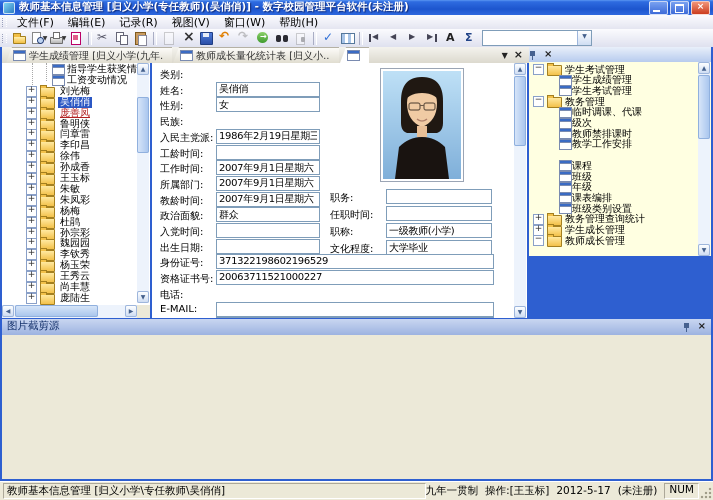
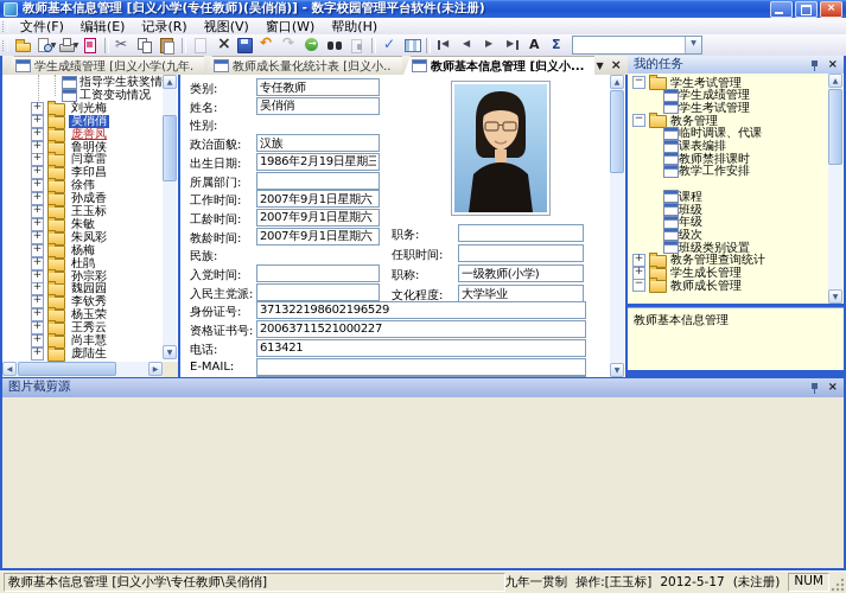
  教师基本信息管理 [归义小学(专任教师)(吴俏俏)] - 数字校园管理平台软件(未注册)
  文件(F)
  编辑(E)
  记录(R)
  视图(V)
  窗口(W)
  帮助(H)
  学生成绩管理 [归义小学(九年.
  教师成长量化统计表 [归义小..
+ 教师基本信息管理 [归义小...
  指导学生获奖情
  工资变动情况
  刘光梅
  吴俏俏
  庞善凤
  鲁明侠
  闫章雷
  李印昌
  徐伟
  孙成香
  王玉标
  朱敏
  朱凤彩
  杨梅
  杜鹃
  孙宗彩
  魏园园
  李钦秀
  杨玉荣
  王秀云
  尚丰慧
  庞陆生
  类别:
+ 专任教师
  姓名:
  吴俏俏
  性别:
- 女
- 民族:
+ 政治面貌:
+ 汉族
- 入民主党派:
+ 出生日期:
  1986年2月19日星期三
- 工龄时间:
+ 所属部门:
  工作时间:
  2007年9月1日星期六
- 所属部门:
+ 工龄时间:
  2007年9月1日星期六
  教龄时间:
  2007年9月1日星期六
- 政治面貌:
+ 民族:
- 群众
  入党时间:
- 出生日期:
+ 入民主党派:
  身份证号:
  371322198602196529
  资格证书号:
  20063711521000227
  电话:
+ 613421
  E-MAIL:
  职务:
  任职时间:
  职称:
  一级教师(小学)
  文化程度:
  大学毕业
+ 我的任务
  学生考试管理
  学生成绩管理
  学生考试管理
  教务管理
  临时调课、代课
- 级次
+ 课表编排
  教师禁排课时
  教学工作安排
  课程
  班级
  年级
- 课表编排
+ 级次
  班级类别设置
  教务管理查询统计
  学生成长管理
  教师成长管理
+ 教师基本信息管理
  图片截剪源
  教师基本信息管理 [归义小学\专任教师\吴俏俏]
  九年一贯制
  操作:[王玉标]
  2012-5-17
  (未注册)
  NUM
